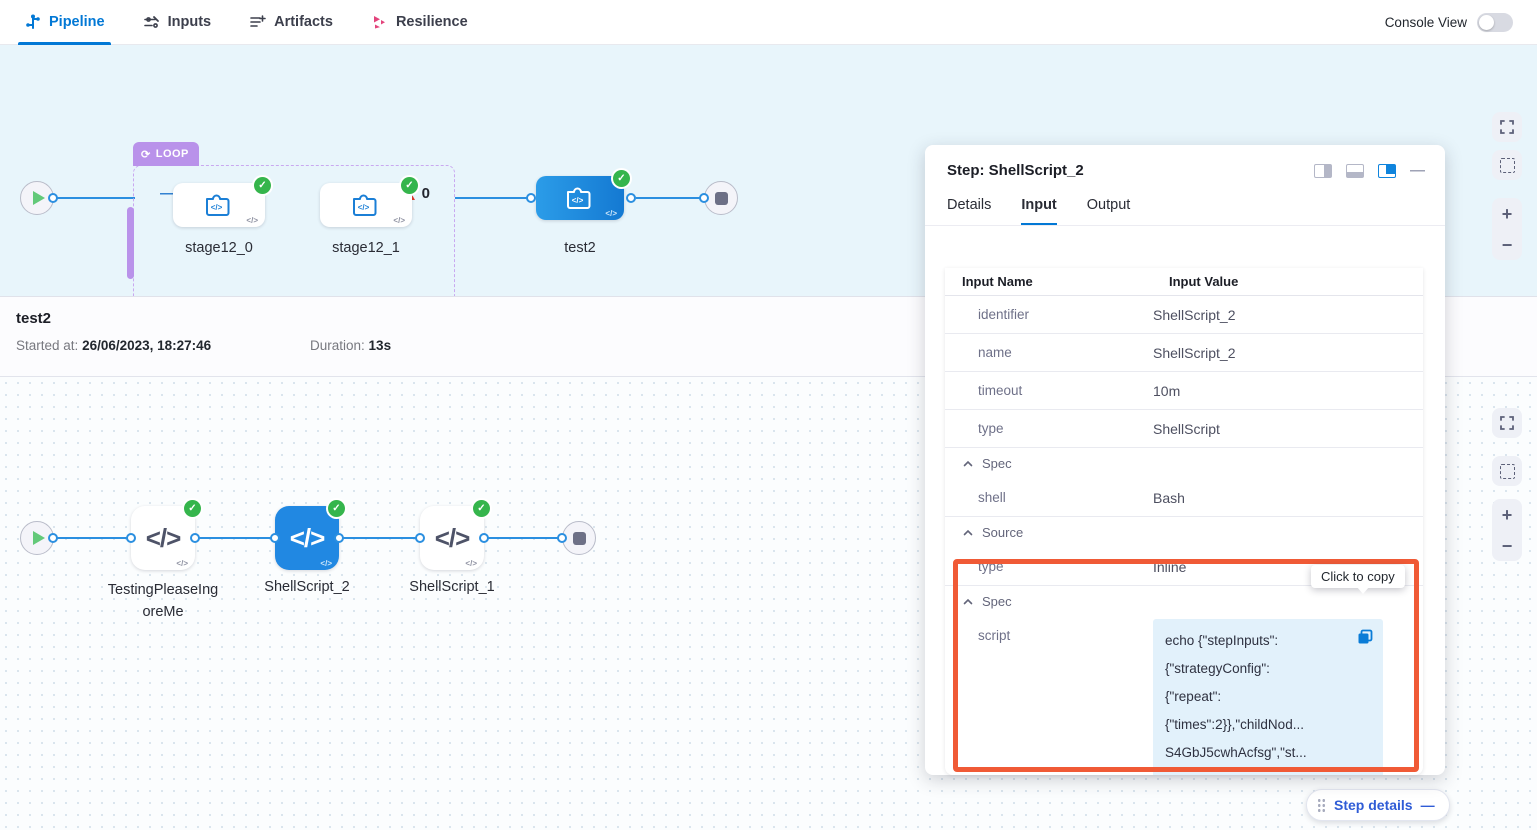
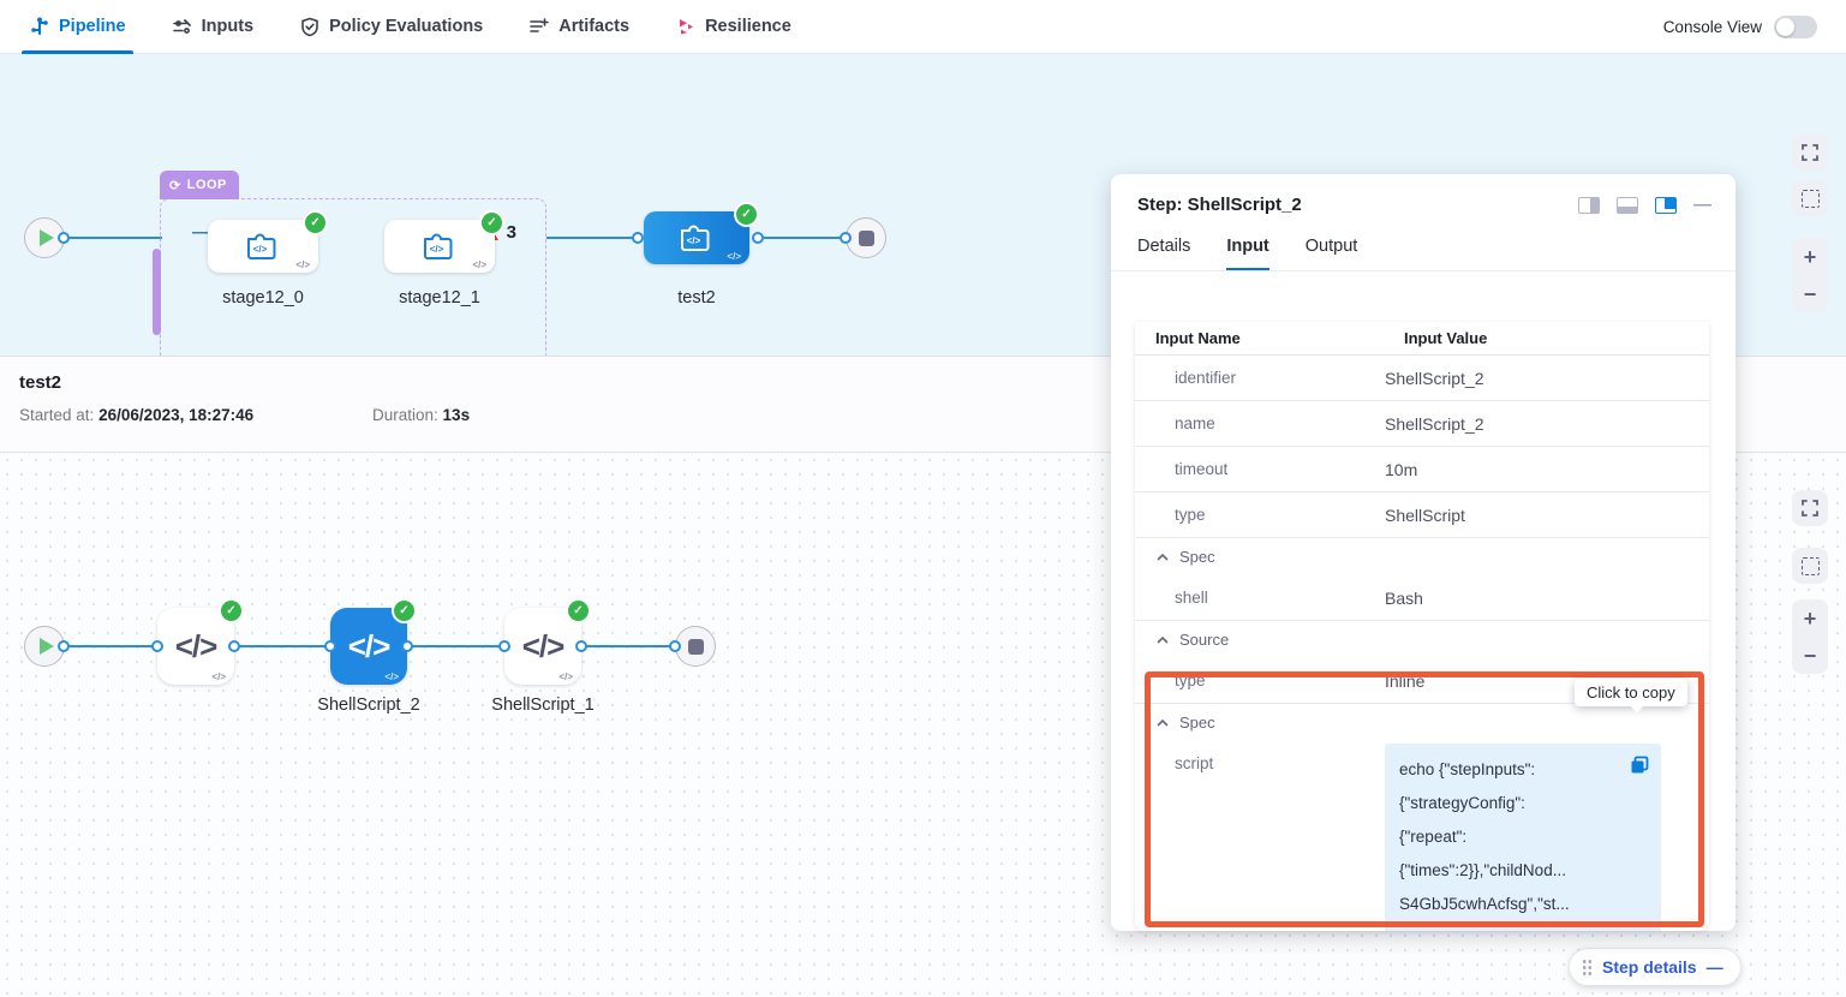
  Pipeline
  Inputs
+ Policy Evaluations
  Artifacts
  Resilience
  Console View
  ⟳
  LOOP
  —
- 0
+ 3
  </>
  ✓
  </>
  stage12_0
  </>
  ✓
  </>
  stage12_1
  </>
  ✓
  </>
  test2
  +
  −
  test2
  Started at: 26/06/2023, 18:27:46
  Duration: 13s
  </>
  ✓
  </>
- TestingPleaseIngoreMe
  </>
  ✓
  </>
  ShellScript_2
  </>
  ✓
  </>
  ShellScript_1
  +
  −
  Step: ShellScript_2
  —
  Details
  Input
  Output
  Input Name
  Input Value
  identifier
  ShellScript_2
  name
  ShellScript_2
  timeout
  10m
  type
  ShellScript
  Spec
  shell
  Bash
  Source
  type
  Inline
  Spec
  script
  echo {"stepInputs":
  {"strategyConfig":
  {"repeat":
  {"times":2}},"childNod...
  S4GbJ5cwhAcfsg","st...
  Click to copy
  Step details
  —
